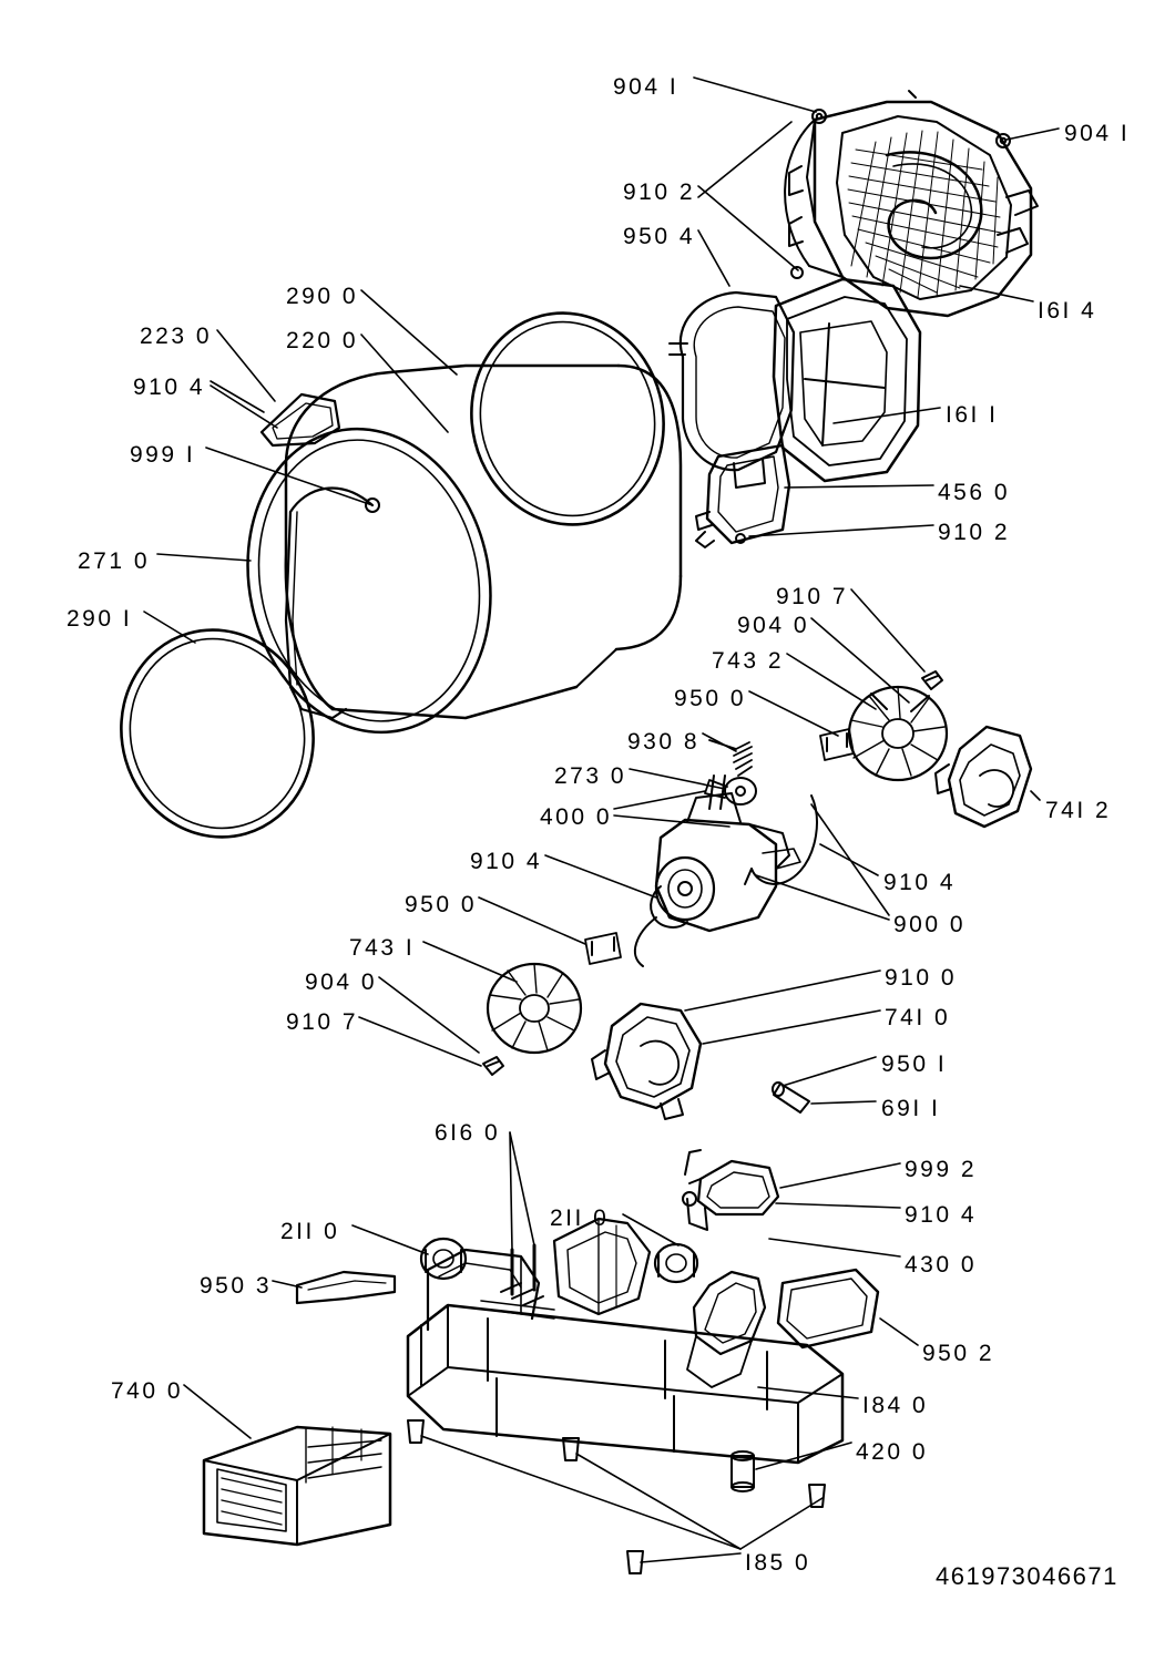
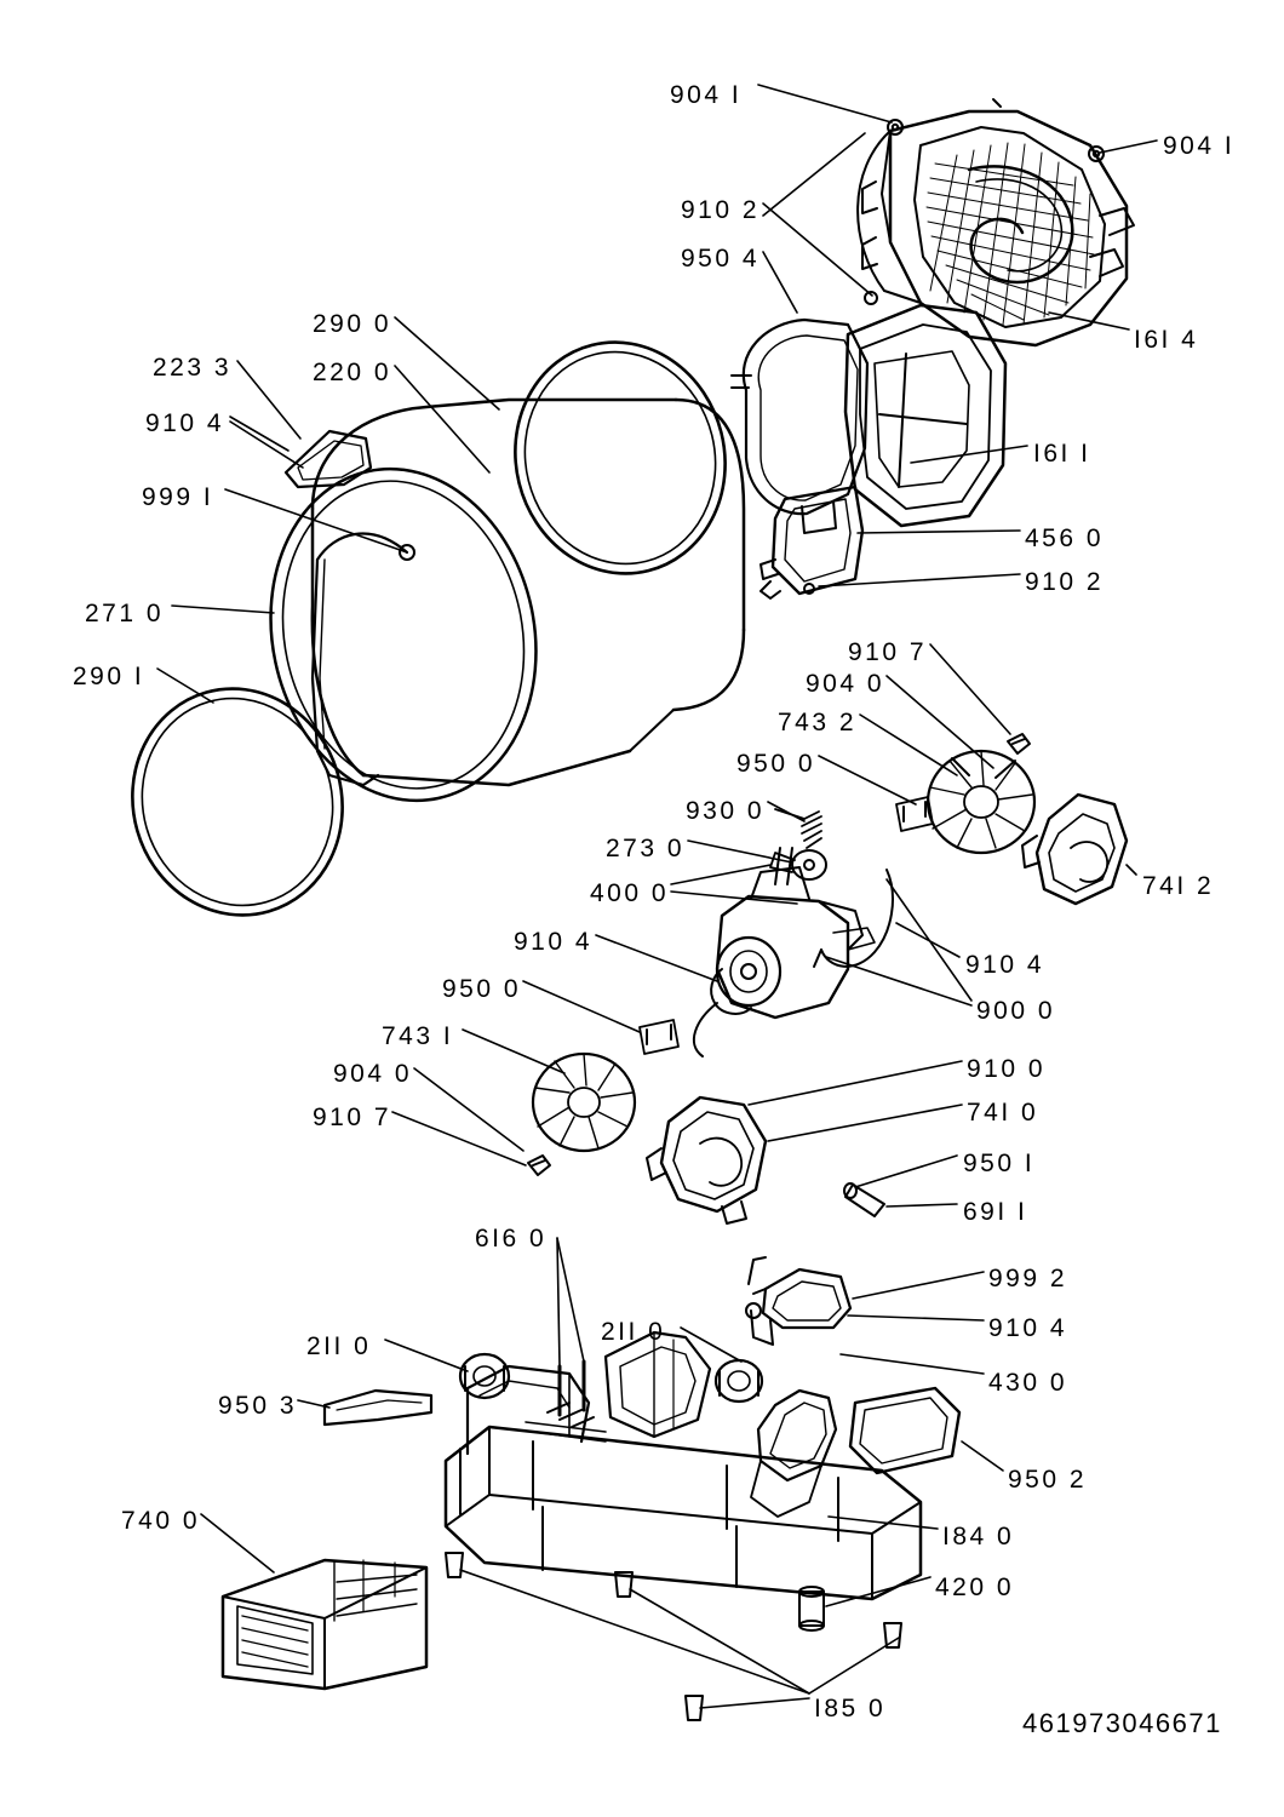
  904 I
  904 I
  910 2
  950 4
  I6I 4
  290 0
- 223 0
+ 223 3
  220 0
  910 4
  I6I I
  999 I
  456 0
  910 2
  271 0
  290 I
  910 7
  904 0
  743 2
  950 0
- 930 8
+ 930 0
  273 0
  74I 2
  400 0
  910 4
  910 4
  950 0
  900 0
  743 I
  910 0
  904 0
  74I 0
  910 7
  950 I
  69I I
  6I6 0
  999 2
  2II 0
  910 4
  2II 0
  430 0
  950 3
  950 2
  I84 0
  740 0
  420 0
  I85 0
  461973046671
